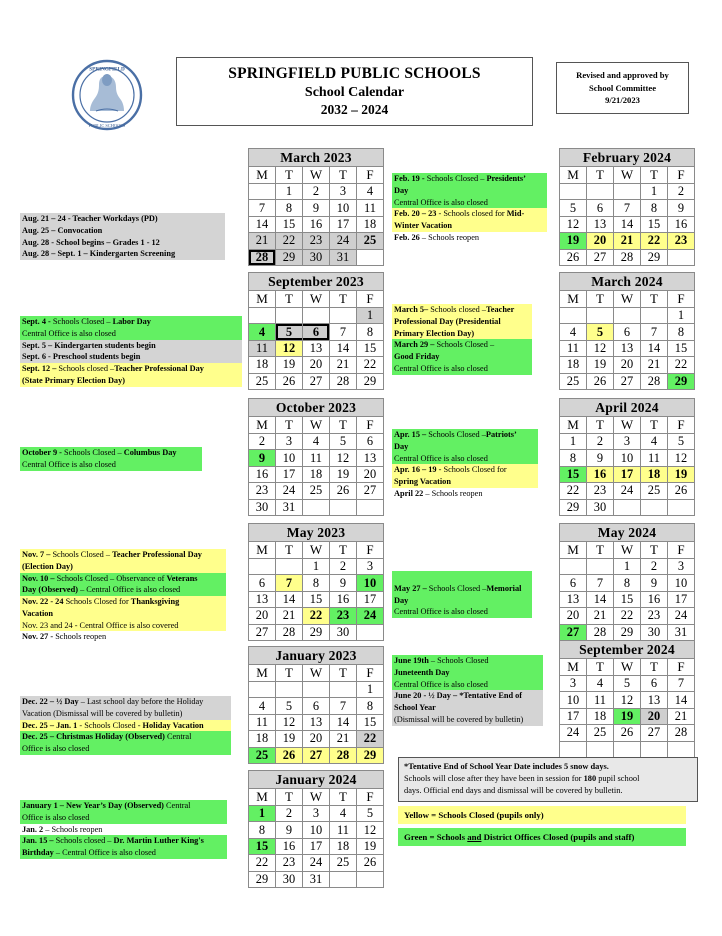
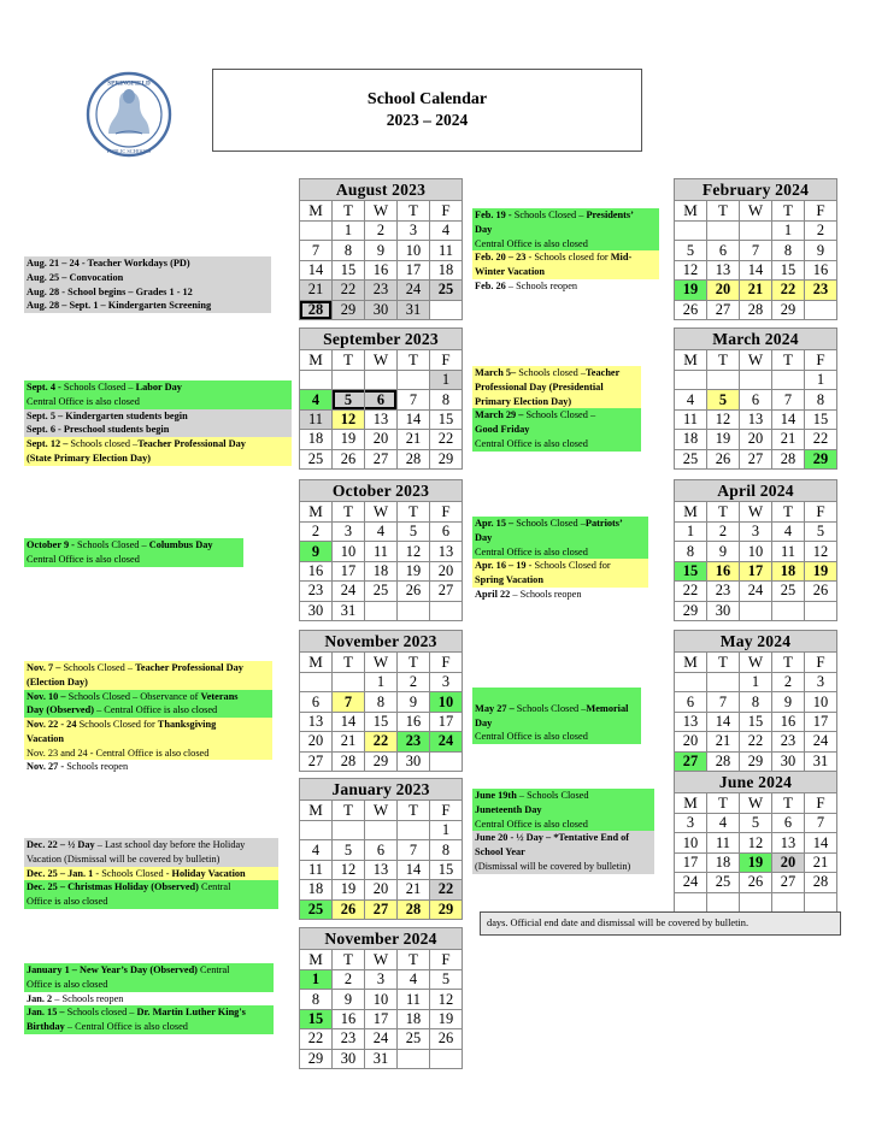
- SPRINGFIELD PUBLIC SCHOOLS
  School Calendar
- 2032 – 2024
+ 2023 – 2024
- Revised and approved by
- School Committee
- 9/21/2023
- March 2023
+ August 2023
  M	T	W	T	F
  	1	2	3	4
  7	8	9	10	11
  14	15	16	17	18
  21	22	23	24	25
  28	29	30	31
  September 2023
  M	T	W	T	F
  				1
  4	5	6	7	8
  11	12	13	14	15
  18	19	20	21	22
  25	26	27	28	29
  October 2023
  M	T	W	T	F
  2	3	4	5	6
  9	10	11	12	13
  16	17	18	19	20
  23	24	25	26	27
  30	31
- May 2023
+ November 2023
  M	T	W	T	F
  		1	2	3
  6	7	8	9	10
  13	14	15	16	17
  20	21	22	23	24
  27	28	29	30
  January 2023
  M	T	W	T	F
  				1
  4	5	6	7	8
  11	12	13	14	15
  18	19	20	21	22
  25	26	27	28	29
- January 2024
+ November 2024
  M	T	W	T	F
  1	2	3	4	5
  8	9	10	11	12
  15	16	17	18	19
  22	23	24	25	26
  29	30	31
  February 2024
  M	T	W	T	F
  			1	2
  5	6	7	8	9
  12	13	14	15	16
  19	20	21	22	23
  26	27	28	29
  March 2024
  M	T	W	T	F
  				1
  4	5	6	7	8
  11	12	13	14	15
  18	19	20	21	22
  25	26	27	28	29
  April 2024
  M	T	W	T	F
  1	2	3	4	5
  8	9	10	11	12
  15	16	17	18	19
  22	23	24	25	26
  29	30
  May 2024
  M	T	W	T	F
  		1	2	3
  6	7	8	9	10
  13	14	15	16	17
  20	21	22	23	24
  27	28	29	30	31
- September 2024
+ June 2024
  M	T	W	T	F
  3	4	5	6	7
  10	11	12	13	14
  17	18	19	20	21
  24	25	26	27	28
  Aug. 21 – 24 - Teacher Workdays (PD)
  Aug. 25 – Convocation
  Aug. 28 - School begins – Grades 1 - 12
  Aug. 28 – Sept. 1 – Kindergarten Screening
  Sept. 4 - Schools Closed – Labor Day
  Central Office is also closed
  Sept. 5 – Kindergarten students begin
  Sept. 6 - Preschool students begin
  Sept. 12 – Schools closed –Teacher Professional Day
  (State Primary Election Day)
  October 9 - Schools Closed – Columbus Day
  Central Office is also closed
  Nov. 7 – Schools Closed – Teacher Professional Day
  (Election Day)
  Nov. 10 – Schools Closed – Observance of Veterans
  Day (Observed) – Central Office is also closed
  Nov. 22 - 24 Schools Closed for Thanksgiving
  Vacation
- Nov. 23 and 24 - Central Office is also covered
+ Nov. 23 and 24 - Central Office is also closed
  Nov. 27 - Schools reopen
  Dec. 22 – ½ Day – Last school day before the Holiday
  Vacation (Dismissal will be covered by bulletin)
  Dec. 25 – Jan. 1 - Schools Closed - Holiday Vacation
  Dec. 25 – Christmas Holiday (Observed) Central
  Office is also closed
  January 1 – New Year’s Day (Observed) Central
  Office is also closed
  Jan. 2 – Schools reopen
  Jan. 15 – Schools closed – Dr. Martin Luther King's
  Birthday – Central Office is also closed
  Feb. 19 - Schools Closed – Presidents’
  Day
  Central Office is also closed
  Feb. 20 – 23 - Schools closed for Mid-
  Winter Vacation
  Feb. 26 – Schools reopen
  March 5– Schools closed –Teacher
  Professional Day (Presidential
  Primary Election Day)
  March 29 – Schools Closed –
  Good Friday
  Central Office is also closed
  Apr. 15 – Schools Closed –Patriots’
  Day
  Central Office is also closed
  Apr. 16 – 19 - Schools Closed for
  Spring Vacation
  April 22 – Schools reopen
  May 27 – Schools Closed –Memorial
  Day
  Central Office is also closed
  June 19th – Schools Closed
  Juneteenth Day
  Central Office is also closed
  June 20 - ½ Day – *Tentative End of
  School Year
  (Dismissal will be covered by bulletin)
- *Tentative End of School Year Date includes 5 snow days.
- Schools will close after they have been in session for 180 pupil school
- days. Official end days and dismissal will be covered by bulletin.
+ days. Official end date and dismissal will be covered by bulletin.
- Yellow = Schools Closed (pupils only)
- Green = Schools and District Offices Closed (pupils and staff)
